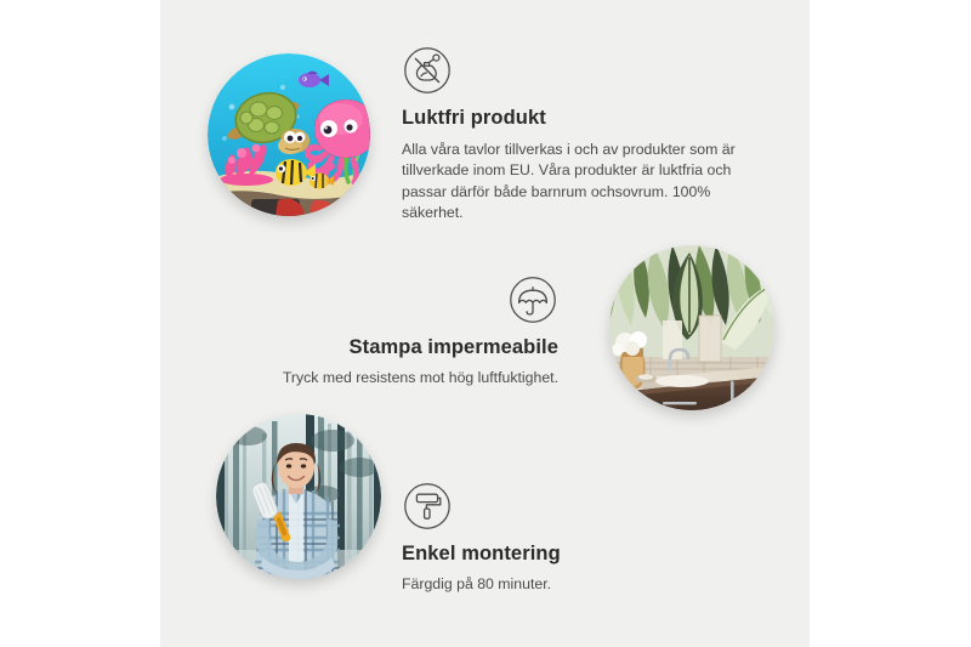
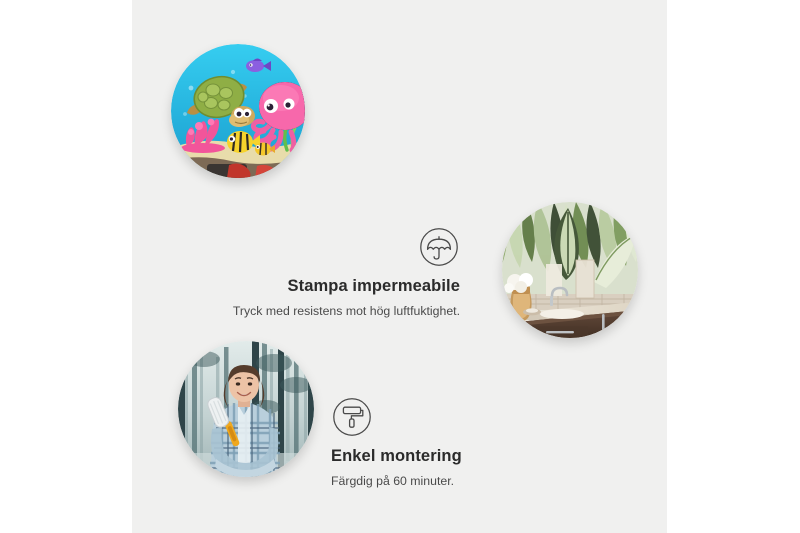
- Luktfri produkt
- Alla våra tavlor tillverkas i och av produkter som är tillverkade inom EU. Våra produkter är luktfria och passar därför både barnrum ochsovrum. 100% säkerhet.
  Stampa impermeabile
  Tryck med resistens mot hög luftfuktighet.
  Enkel montering
- Färgdig på 80 minuter.
+ Färgdig på 60 minuter.
